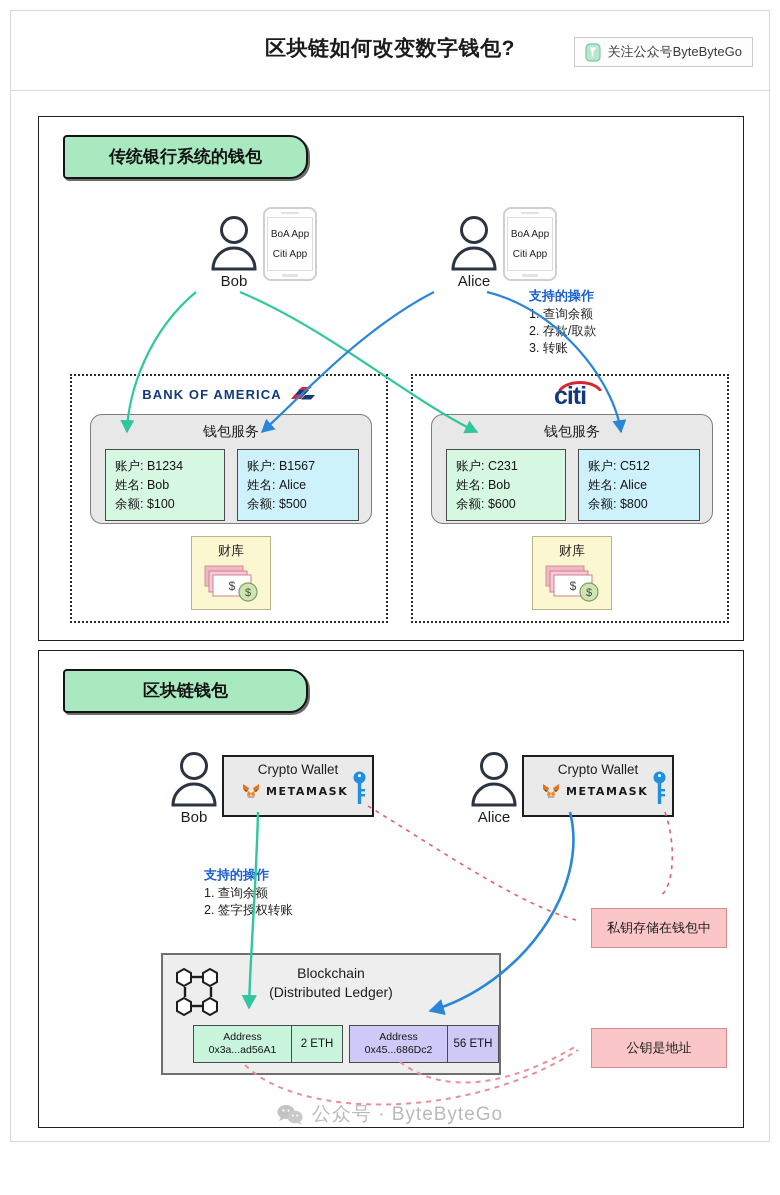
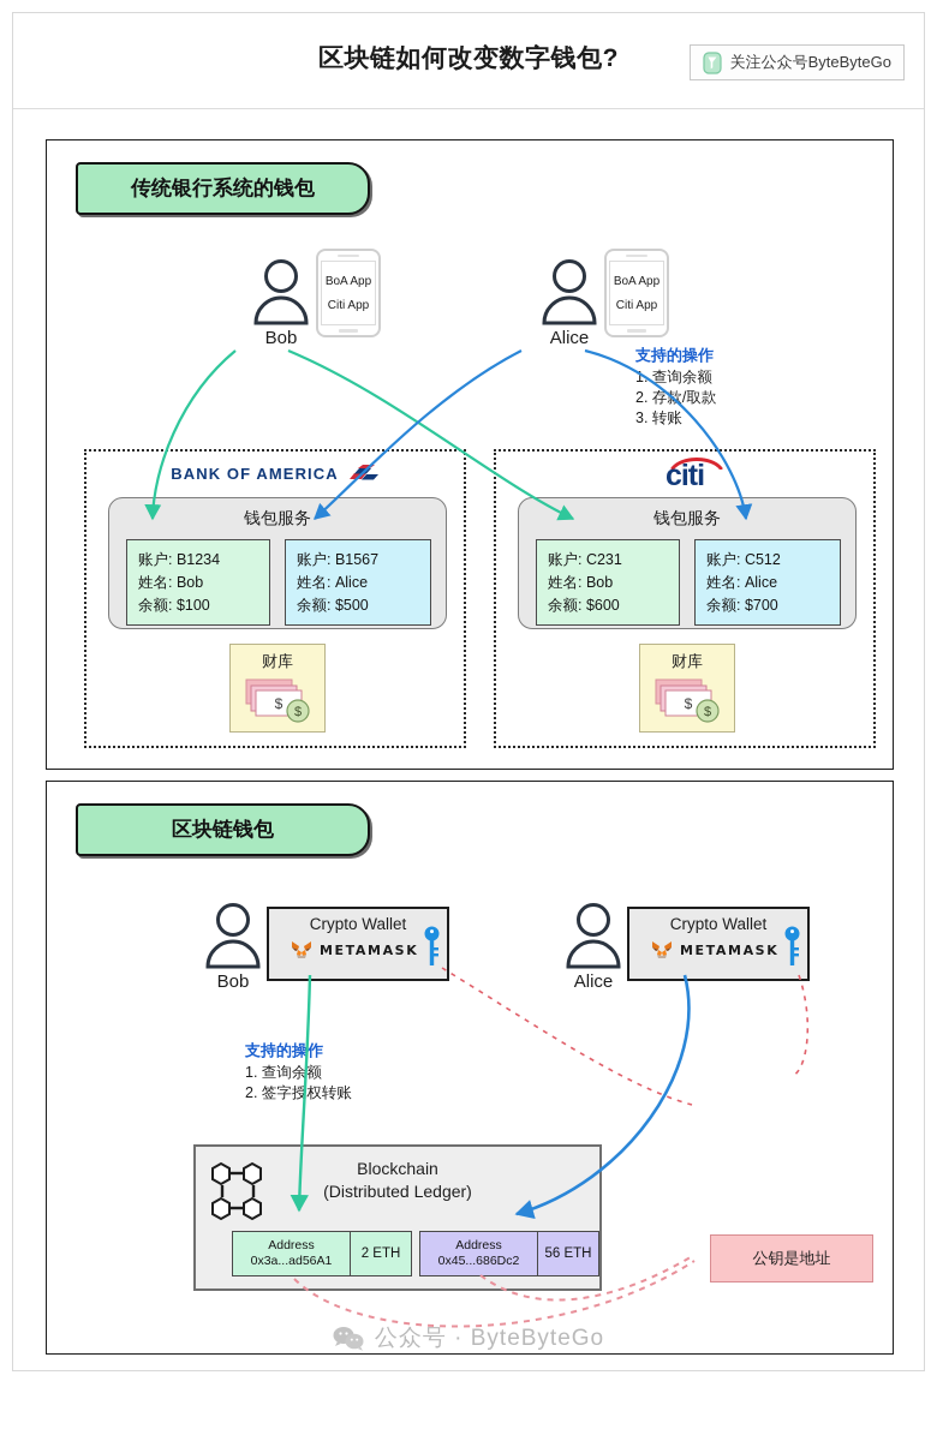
  区块链如何改变数字钱包?
  关注公众号ByteByteGo
  传统银行系统的钱包
  Bob
  BoA App
  Citi App
  Alice
  BoA App
  Citi App
  支持的操作
  1 查询余额
  2. 存款/取款
  3. 转账
  BANK OF AMERICA
  钱包服务
  账户: B1234
  姓名: Bob
  余额: $100
  账户: B1567
  姓名: Alice
  余额: $500
  财库
  $
  $
  citi
  钱包服务
  账户: C231
  姓名: Bob
  余额: $600
  账户: C512
  姓名: Alice
- 余额: $800
+ 余额: $700
  财库
  $
  $
  区块链钱包
  Bob
  Crypto Wallet
  METAMASK
  Alice
  Crypto Wallet
  METAMASK
  支持的操作
  1. 查询余额
  2. 签字授权转账
  Blockchain
  (Distributed Ledger)
  Address
  0x3a...ad56A1
  2 ETH
  Address
  0x45...686Dc2
  56 ETH
- 私钥存储在钱包中
  公钥是地址
  公众号 · ByteByteGo
